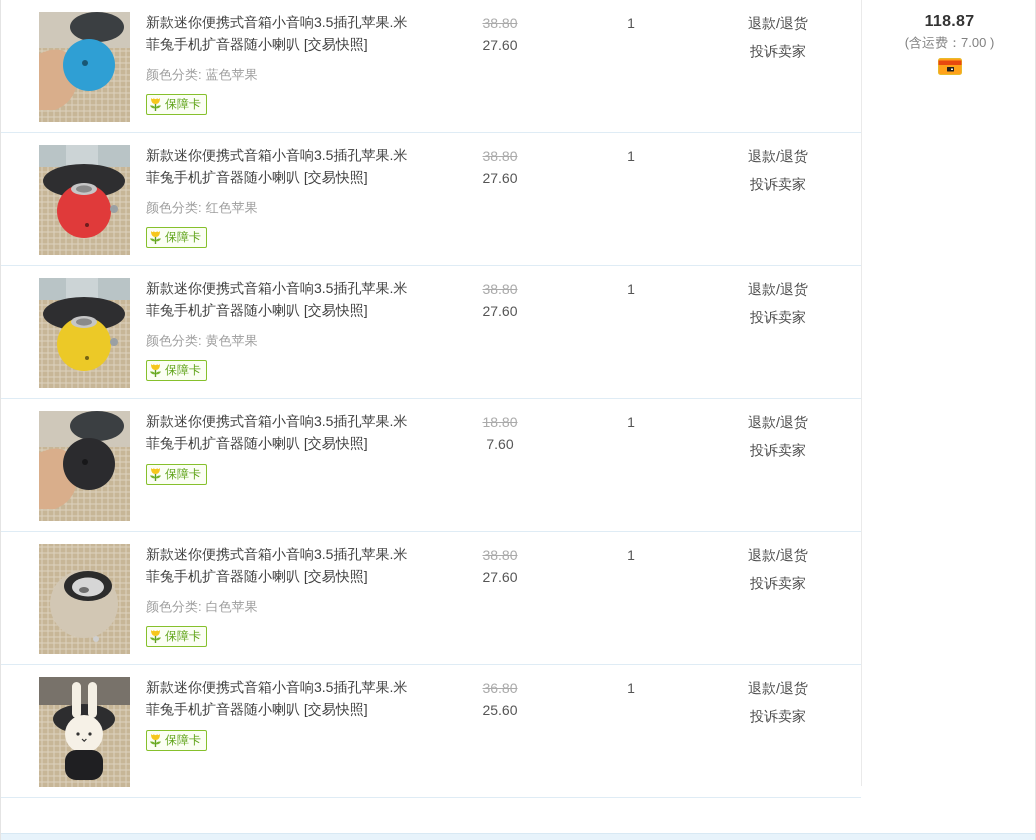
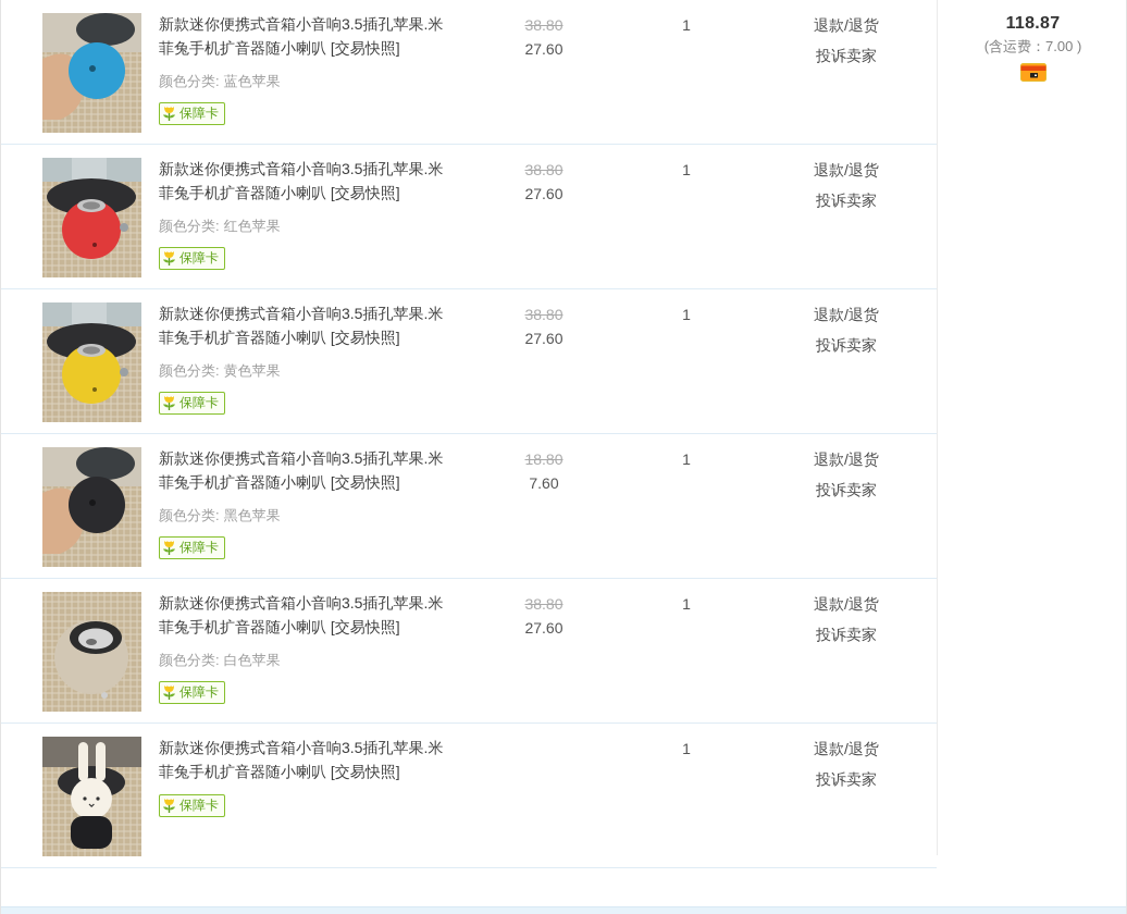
  新款迷你便携式音箱小音响3.5插孔苹果.米菲兔手机扩音器随小喇叭 [交易快照]
  颜色分类: 蓝色苹果
  保障卡
  38.80
  27.60
  1
  退款/退货
  投诉卖家
  新款迷你便携式音箱小音响3.5插孔苹果.米菲兔手机扩音器随小喇叭 [交易快照]
  颜色分类: 红色苹果
  保障卡
  38.80
  27.60
  1
  退款/退货
  投诉卖家
  新款迷你便携式音箱小音响3.5插孔苹果.米菲兔手机扩音器随小喇叭 [交易快照]
  颜色分类: 黄色苹果
  保障卡
  38.80
  27.60
  1
  退款/退货
  投诉卖家
  新款迷你便携式音箱小音响3.5插孔苹果.米菲兔手机扩音器随小喇叭 [交易快照]
+ 颜色分类: 黑色苹果
  保障卡
  18.80
  7.60
  1
  退款/退货
  投诉卖家
  新款迷你便携式音箱小音响3.5插孔苹果.米菲兔手机扩音器随小喇叭 [交易快照]
  颜色分类: 白色苹果
  保障卡
  38.80
  27.60
  1
  退款/退货
  投诉卖家
  新款迷你便携式音箱小音响3.5插孔苹果.米菲兔手机扩音器随小喇叭 [交易快照]
  保障卡
- 36.80
- 25.60
  1
  退款/退货
  投诉卖家
  118.87
  (含运费：7.00 )
